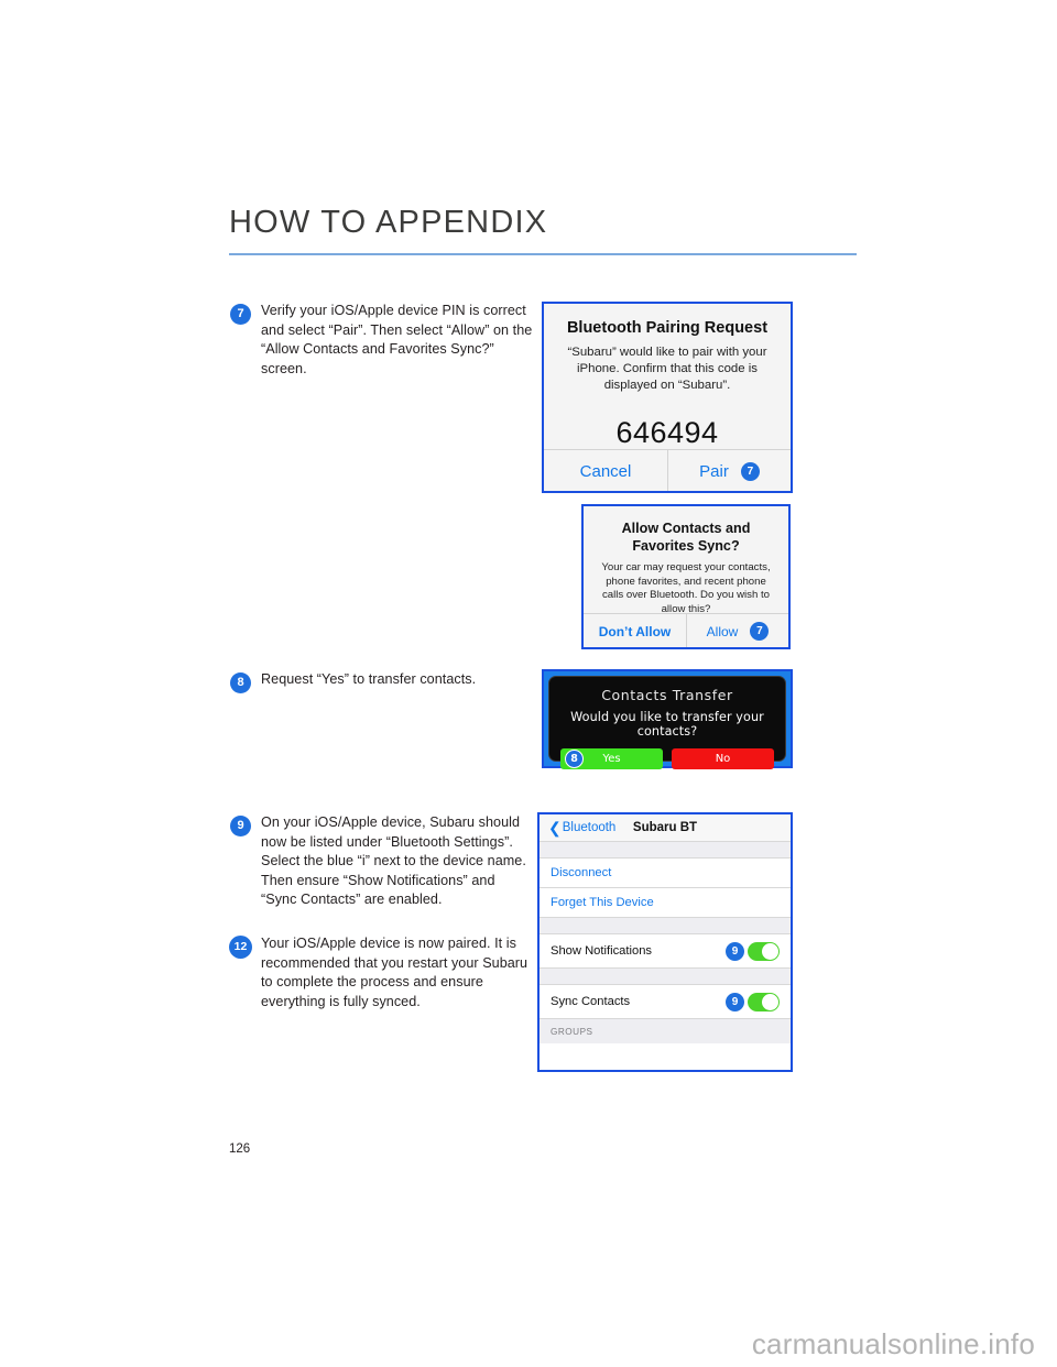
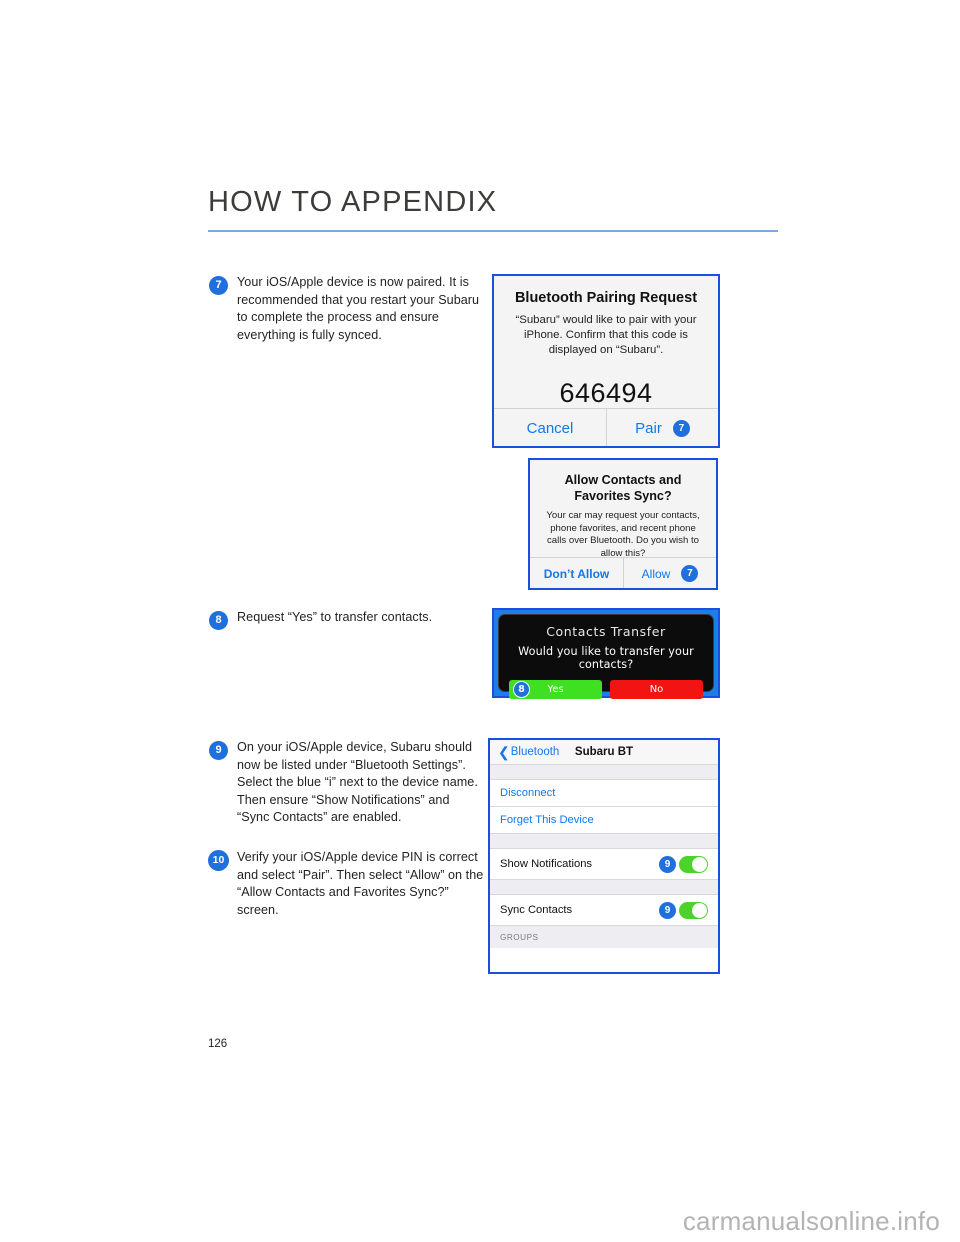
  HOW TO APPENDIX
  7
- Verify your iOS/Apple device PIN is correct and select “Pair”. Then select “Allow” on the “Allow Contacts and Favorites Sync?” screen.
+ Your iOS/Apple device is now paired. It is recommended that you restart your Subaru to complete the process and ensure everything is fully synced.
  8
  Request “Yes” to transfer contacts.
  9
  On your iOS/Apple device, Subaru should now be listed under “Bluetooth Settings”. Select the blue “i” next to the device name. Then ensure “Show Notifications” and “Sync Contacts” are enabled.
- 12
+ 10
- Your iOS/Apple device is now paired. It is recommended that you restart your Subaru to complete the process and ensure everything is fully synced.
+ Verify your iOS/Apple device PIN is correct and select “Pair”. Then select “Allow” on the “Allow Contacts and Favorites Sync?” screen.
  Bluetooth Pairing Request
  “Subaru” would like to pair with your iPhone. Confirm that this code is displayed on “Subaru”.
  646494
  Cancel
  Pair
  7
  Allow Contacts and Favorites Sync?
  Your car may request your contacts, phone favorites, and recent phone calls over Bluetooth. Do you wish to allow this?
  Don’t Allow
  Allow
  7
  Contacts Transfer
  Would you like to transfer your contacts?
  8
  Yes
  No
  ❮
  Bluetooth
  Subaru BT
  Disconnect
  Forget This Device
  Show Notifications
  9
  Sync Contacts
  9
  GROUPS
  126
  carmanualsonline.info
